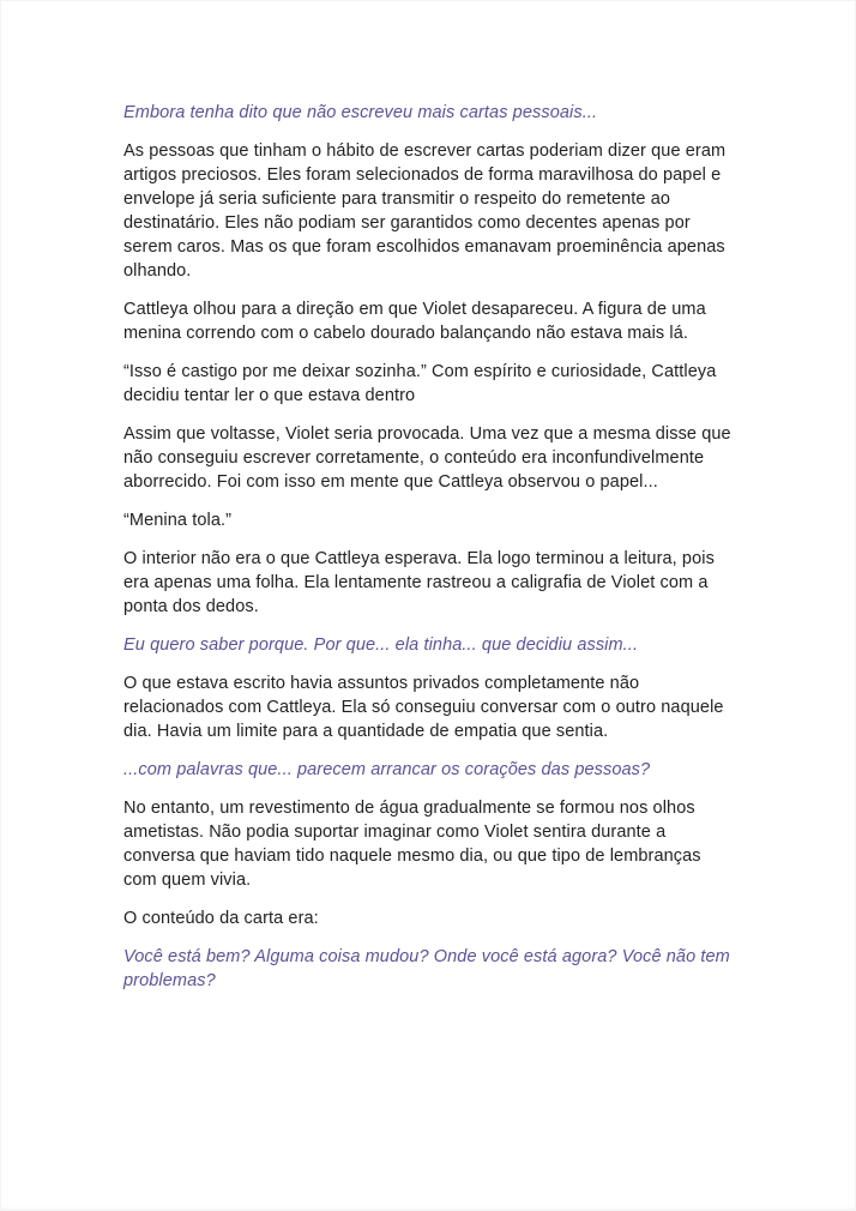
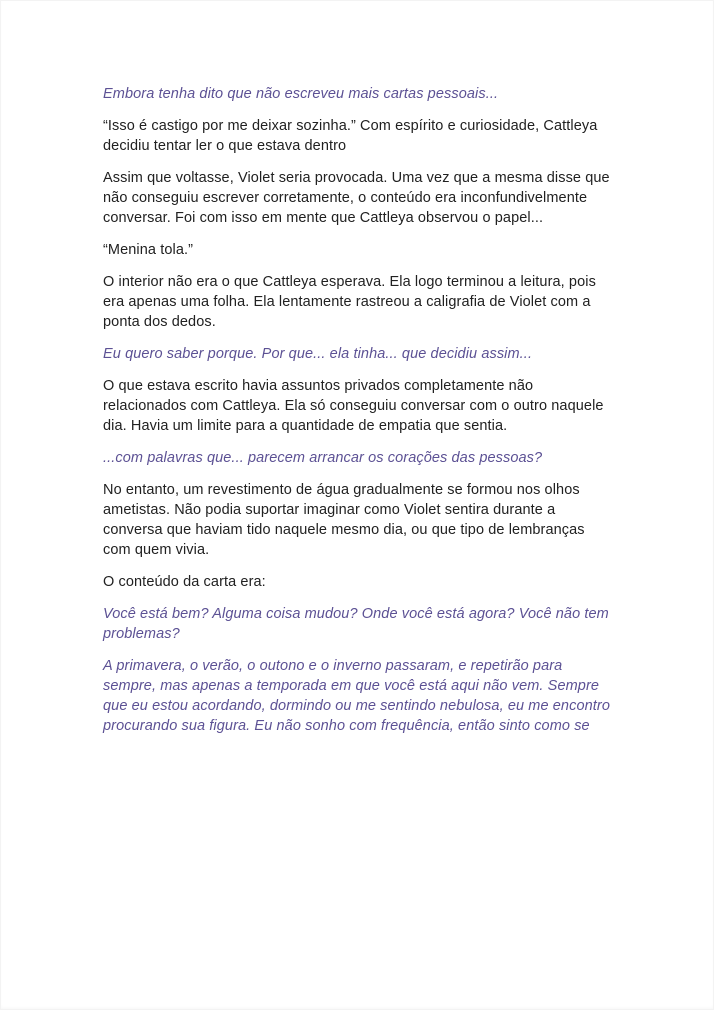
  Embora tenha dito que não escreveu mais cartas pessoais...
- As pessoas que tinham o hábito de escrever cartas poderiam dizer que eram artigos preciosos. Eles foram selecionados de forma maravilhosa do papel e envelope já seria suficiente para transmitir o respeito do remetente ao destinatário. Eles não podiam ser garantidos como decentes apenas por serem caros. Mas os que foram escolhidos emanavam proeminência apenas olhando.
- Cattleya olhou para a direção em que Violet desapareceu. A figura de uma menina correndo com o cabelo dourado balançando não estava mais lá.
  “Isso é castigo por me deixar sozinha.” Com espírito e curiosidade, Cattleya decidiu tentar ler o que estava dentro
- Assim que voltasse, Violet seria provocada. Uma vez que a mesma disse que não conseguiu escrever corretamente, o conteúdo era inconfundivelmente aborrecido. Foi com isso em mente que Cattleya observou o papel...
+ Assim que voltasse, Violet seria provocada. Uma vez que a mesma disse que não conseguiu escrever corretamente, o conteúdo era inconfundivelmente conversar. Foi com isso em mente que Cattleya observou o papel...
  “Menina tola.”
  O interior não era o que Cattleya esperava. Ela logo terminou a leitura, pois era apenas uma folha. Ela lentamente rastreou a caligrafia de Violet com a ponta dos dedos.
  Eu quero saber porque. Por que... ela tinha... que decidiu assim...
  O que estava escrito havia assuntos privados completamente não relacionados com Cattleya. Ela só conseguiu conversar com o outro naquele dia. Havia um limite para a quantidade de empatia que sentia.
  ...com palavras que... parecem arrancar os corações das pessoas?
  No entanto, um revestimento de água gradualmente se formou nos olhos ametistas. Não podia suportar imaginar como Violet sentira durante a conversa que haviam tido naquele mesmo dia, ou que tipo de lembranças com quem vivia.
  O conteúdo da carta era:
  Você está bem? Alguma coisa mudou? Onde você está agora? Você não tem problemas?
+ A primavera, o verão, o outono e o inverno passaram, e repetirão para sempre, mas apenas a temporada em que você está aqui não vem. Sempre que eu estou acordando, dormindo ou me sentindo nebulosa, eu me encontro procurando sua figura. Eu não sonho com frequência, então sinto como se
